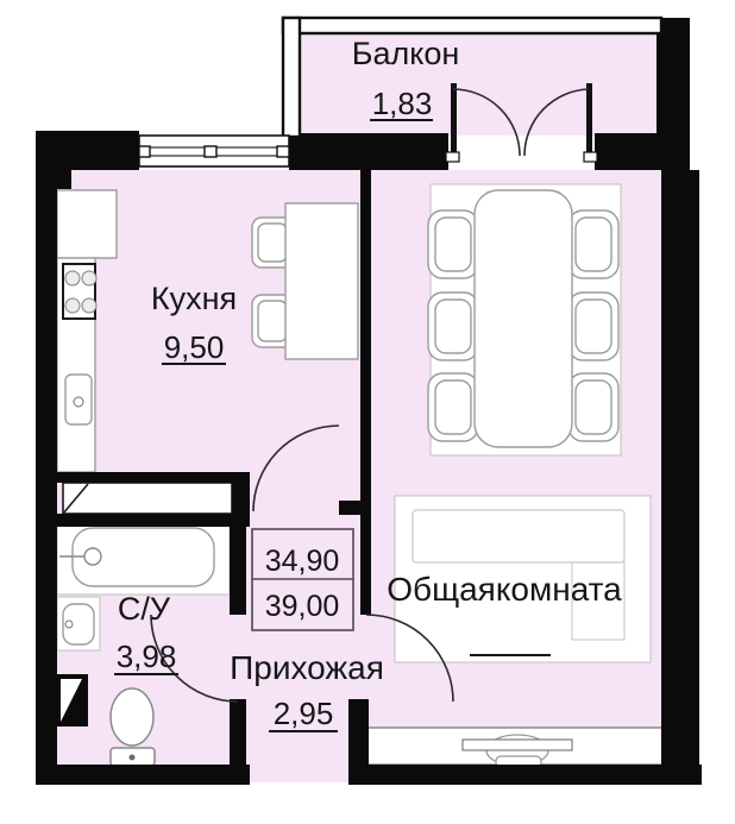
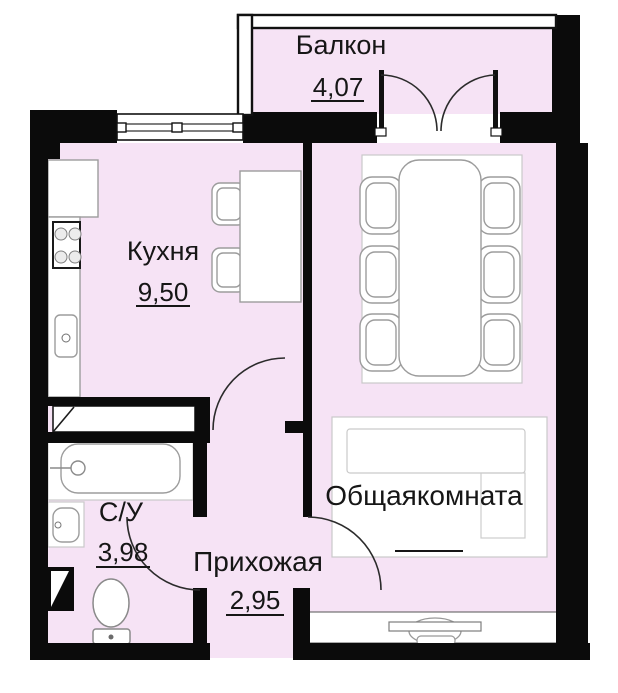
- 34,90
- 39,00
  Балкон
- 1,83
+ 4,07
  Кухня
  9,50
  Общаякомната
  С/У
  3,98
  Прихожая
  2,95
